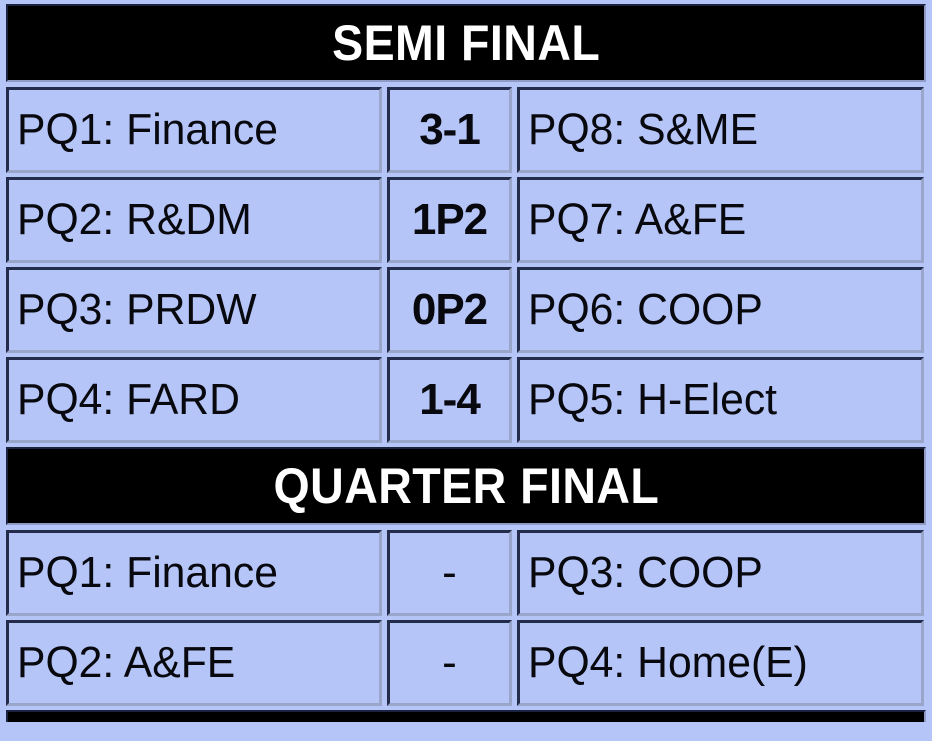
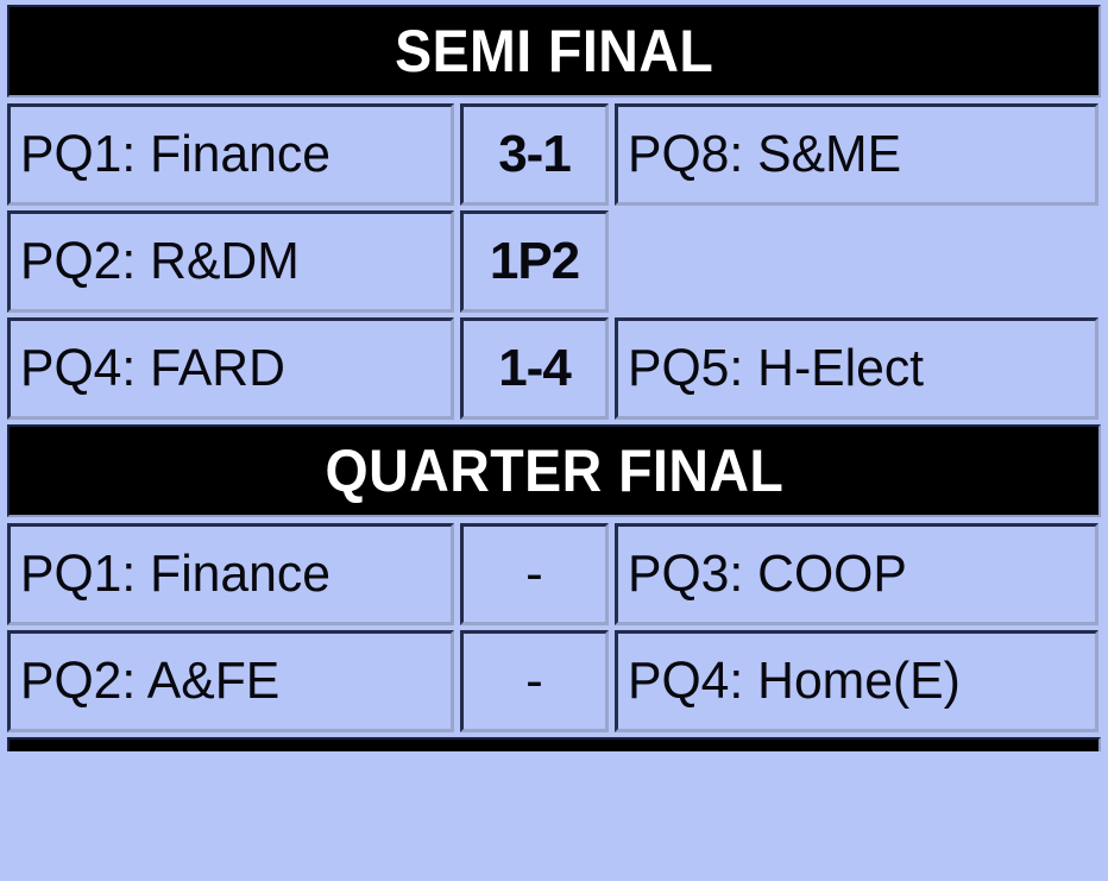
  SEMI FINAL
  PQ1: Finance
  3-1
  PQ8: S&ME
  PQ2: R&DM
  1P2
- PQ7: A&FE
- PQ3: PRDW
- 0P2
- PQ6: COOP
  PQ4: FARD
  1-4
  PQ5: H-Elect
  QUARTER FINAL
  PQ1: Finance
  -
  PQ3: COOP
  PQ2: A&FE
  -
  PQ4: Home(E)
